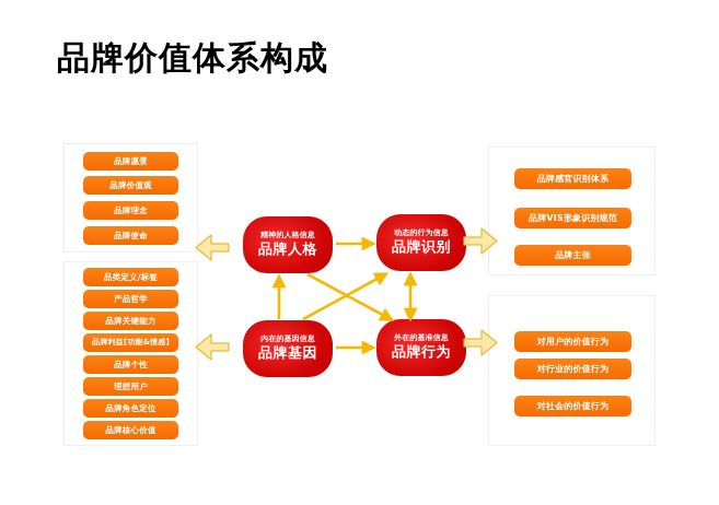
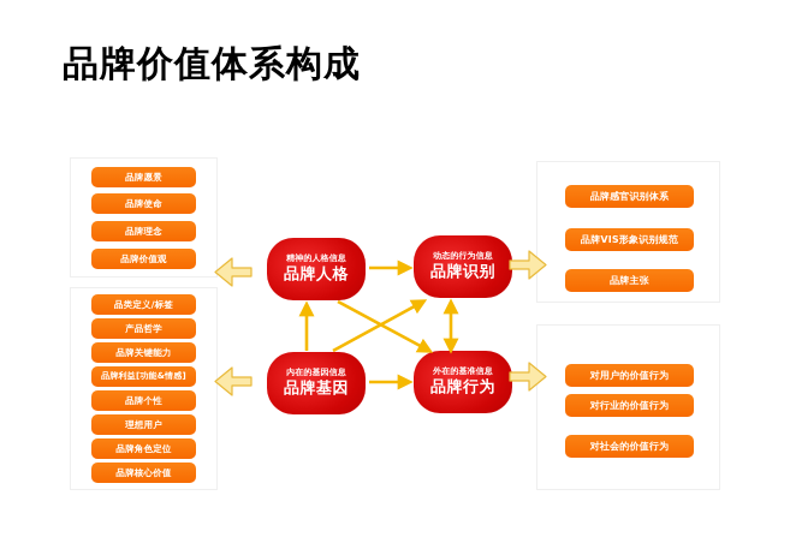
  品牌价值体系构成
  品牌愿景
- 品牌价值观
+ 品牌使命
  品牌理念
- 品牌使命
+ 品牌价值观
  品类定义/标签
  产品哲学
  品牌关键能力
  品牌利益[功能&情感]
  品牌个性
  理想用户
  品牌角色定位
  品牌核心价值
  品牌感官识别体系
  品牌VIS形象识别规范
  品牌主张
  对用户的价值行为
  对行业的价值行为
  对社会的价值行为
  精神的人格信息
  品牌人格
  动态的行为信息
  品牌识别
  内在的基因信息
  品牌基因
  外在的基准信息
  品牌行为
